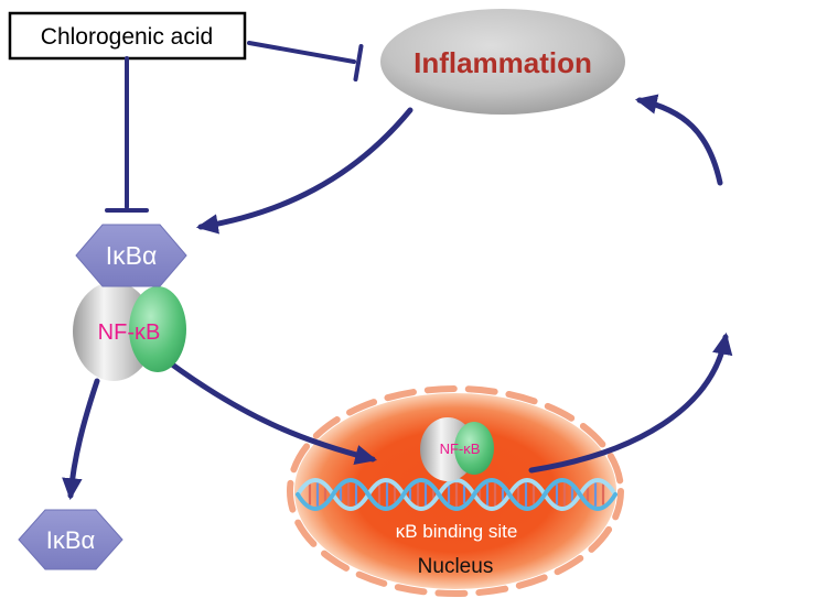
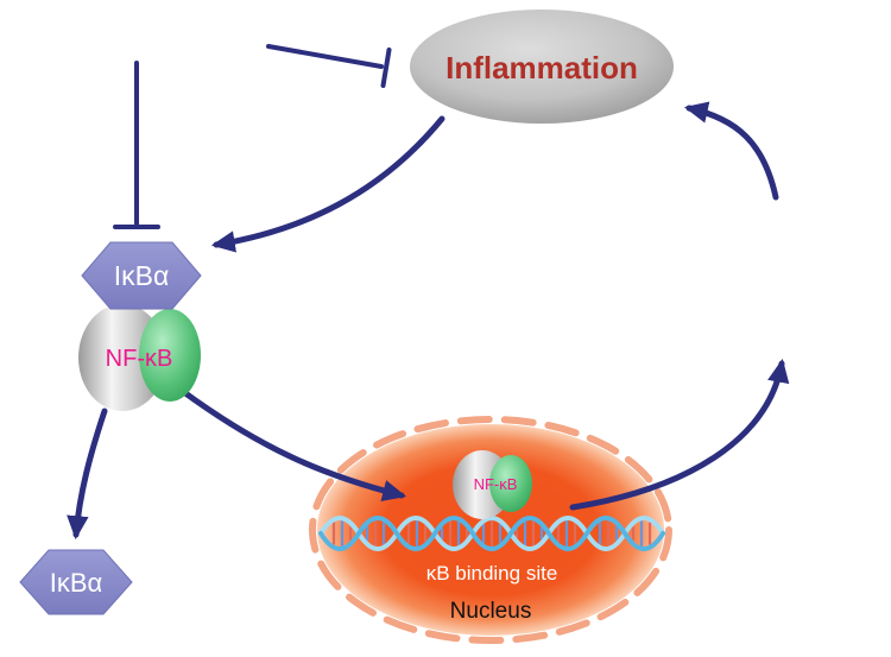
  NF-κB
  κB binding site
  Nucleus
  Inflammation
- Chlorogenic acid
  IκBα
  NF-κB
  IκBα
